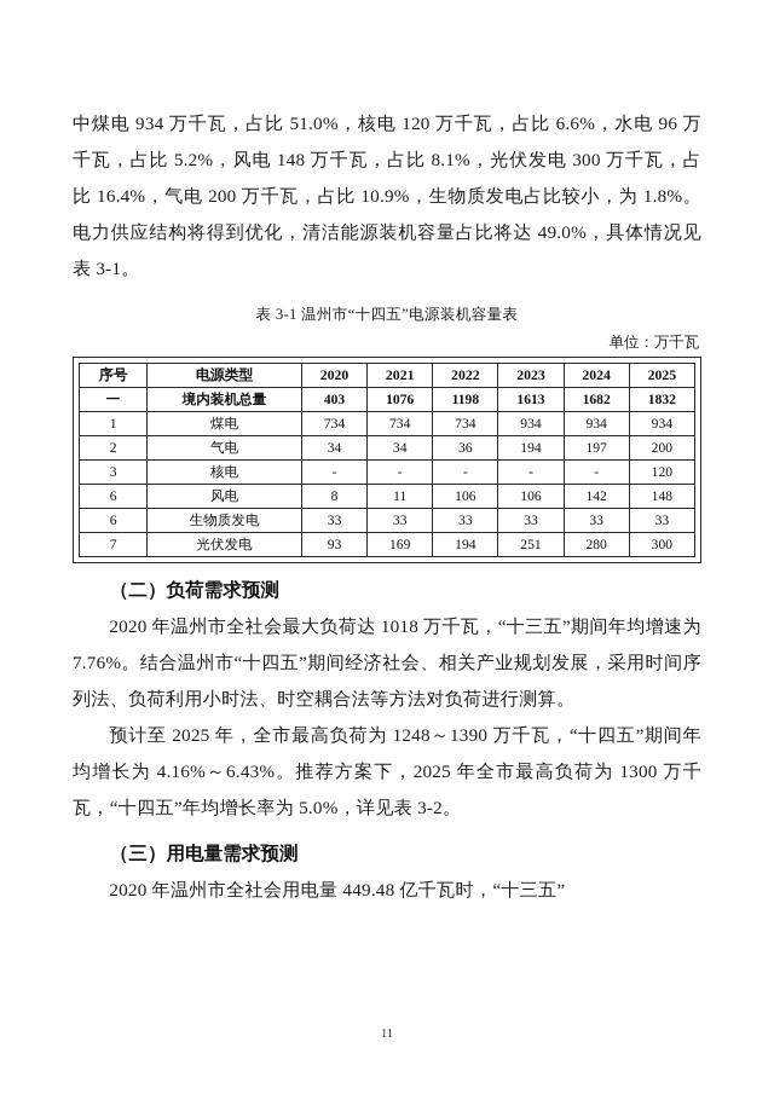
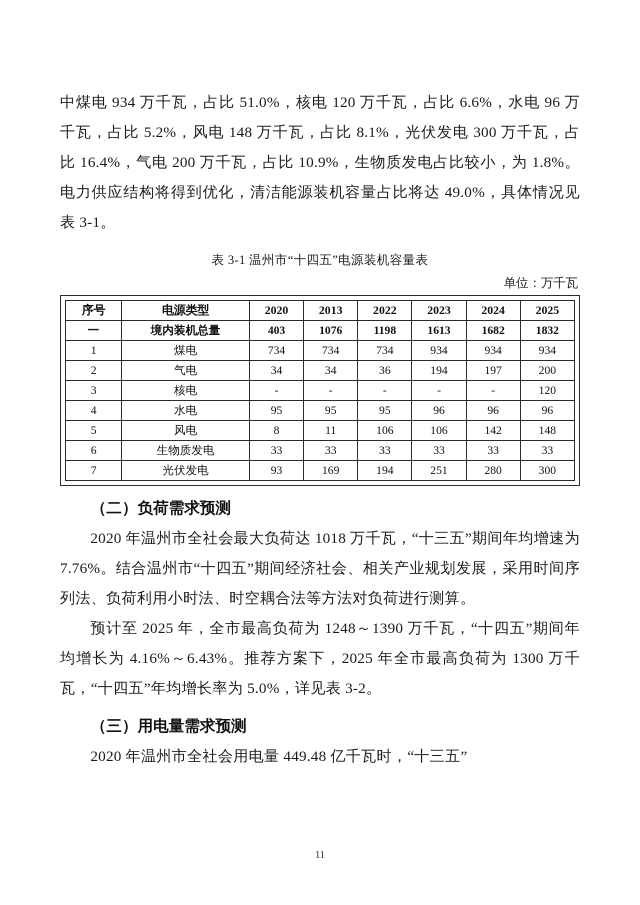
  中煤电 934 万千瓦，占比 51.0%，核电 120 万千瓦，占比 6.6%，水电 96 万千瓦，占比 5.2%，风电 148 万千瓦，占比 8.1%，光伏发电 300 万千瓦，占比 16.4%，气电 200 万千瓦，占比 10.9%，生物质发电占比较小，为 1.8%。电力供应结构将得到优化，清洁能源装机容量占比将达 49.0%，具体情况见表 3-1。
  表 3-1 温州市“十四五”电源装机容量表
  单位：万千瓦
- 序号	电源类型	2020	2021	2022	2023	2024	2025
+ 序号	电源类型	2020	2013	2022	2023	2024	2025
  一	境内装机总量	403	1076	1198	1613	1682	1832
  1	煤电	734	734	734	934	934	934
  2	气电	34	34	36	194	197	200
  3	核电	-	-	-	-	-	120
+ 4	水电	95	95	95	96	96	96
- 6	风电	8	11	106	106	142	148
+ 5	风电	8	11	106	106	142	148
  6	生物质发电	33	33	33	33	33	33
  7	光伏发电	93	169	194	251	280	300
  （二）负荷需求预测
  2020 年温州市全社会最大负荷达 1018 万千瓦，“十三五”期间年均增速为 7.76%。结合温州市“十四五”期间经济社会、相关产业规划发展，采用时间序列法、负荷利用小时法、时空耦合法等方法对负荷进行测算。
  预计至 2025 年，全市最高负荷为 1248～1390 万千瓦，“十四五”期间年均增长为 4.16%～6.43%。推荐方案下，2025 年全市最高负荷为 1300 万千瓦，“十四五”年均增长率为 5.0%，详见表 3-2。
  （三）用电量需求预测
  2020 年温州市全社会用电量 449.48 亿千瓦时，“十三五”
  11
